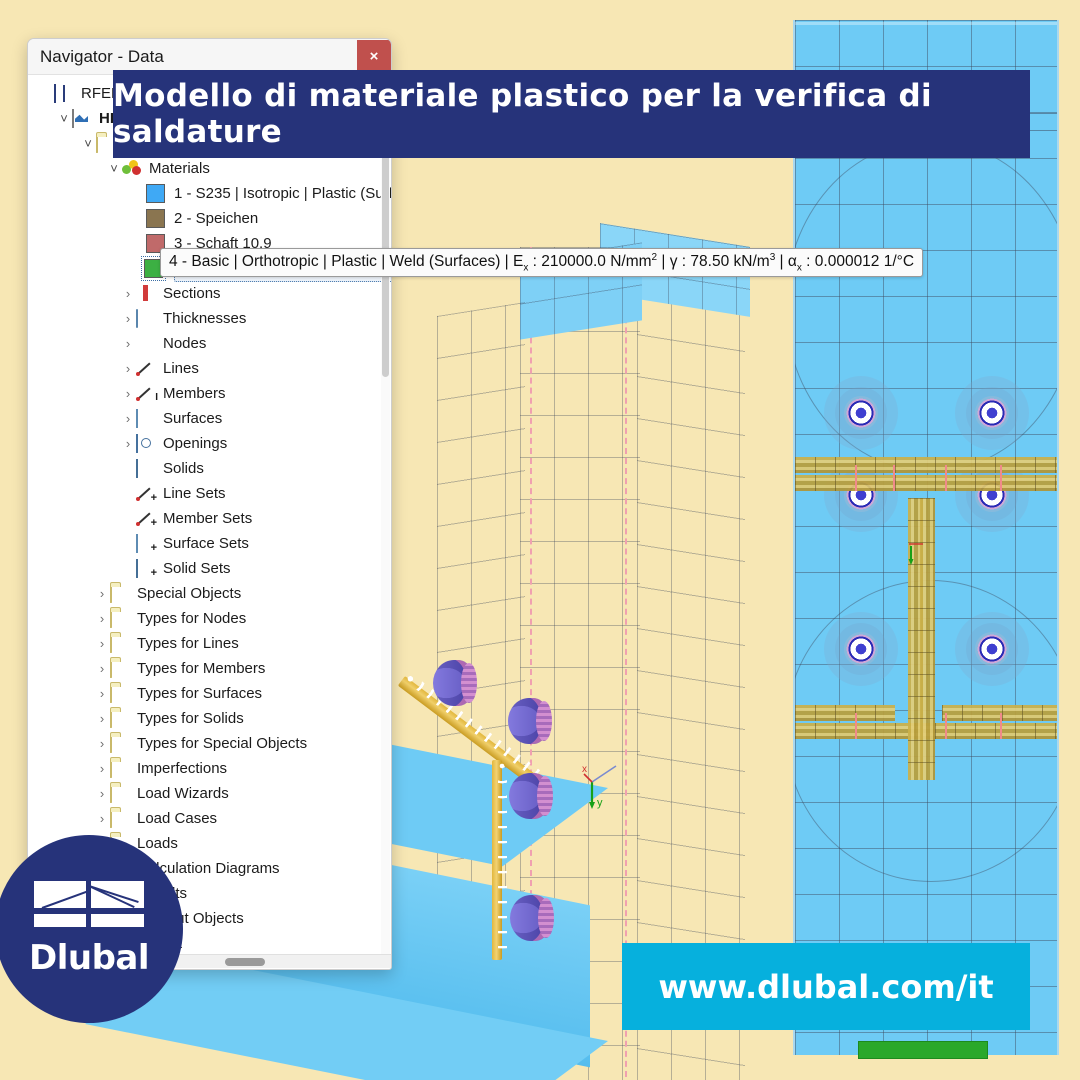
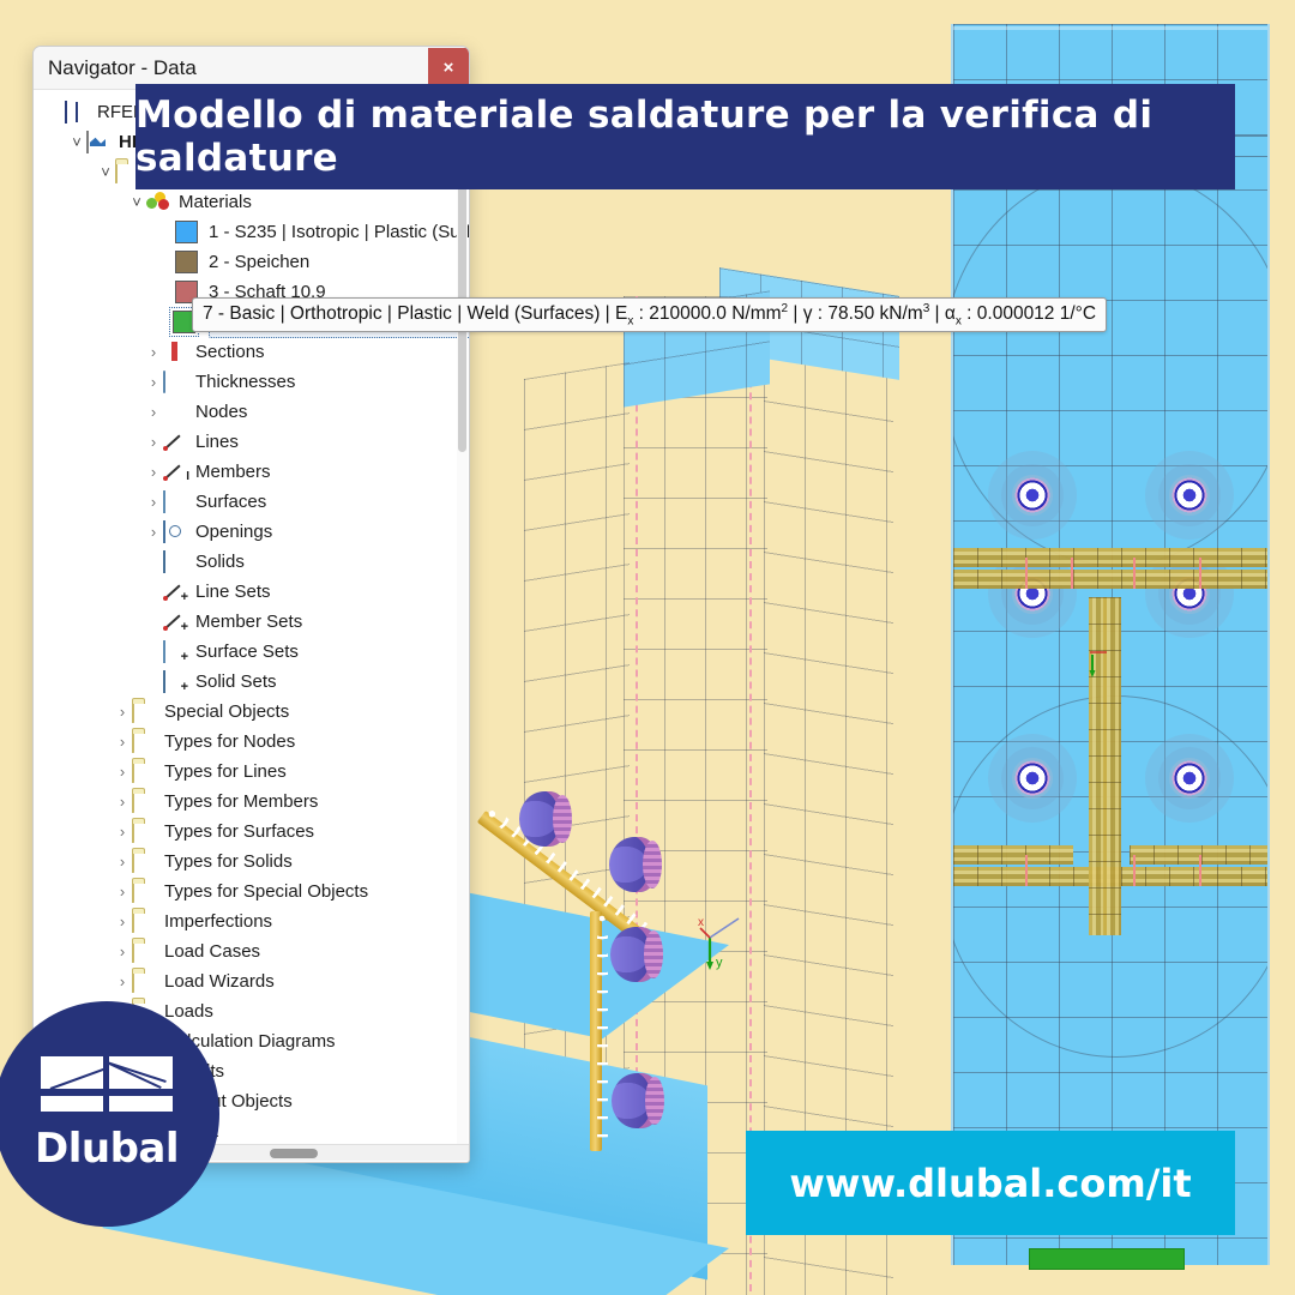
  y
  x
  Navigator - Data
  ×
  RFE
  ˅
  ˅
  ˅
  Materials
  1 - S235 | Isotropic | Plastic (Suf
  2 - Speichen
  3 - Schaft 10.9
  ›
  Sections
  ›
  Thicknesses
  ›
  Nodes
  ›
  Lines
  ›
  I
  Members
  ›
  Surfaces
  ›
  Openings
  Solids
  +
  Line Sets
  +
  Member Sets
  +
  Surface Sets
  +
  Solid Sets
  ›
  Special Objects
  ›
  Types for Nodes
  ›
  Types for Lines
  ›
  Types for Members
  ›
  Types for Surfaces
  ›
  Types for Solids
  ›
  Types for Special Objects
  ›
  Imperfections
  ›
- Load Wizards
+ Load Cases
  ›
- Load Cases
+ Load Wizards
  Loads
  culation Diagrams
- 4 - Basic | Orthotropic | Plastic | Weld (Surfaces) | Ex : 210000.0 N/mm2 | γ : 78.50 kN/m3 | αx : 0.000012 1/°C
+ 7 - Basic | Orthotropic | Plastic | Weld (Surfaces) | Ex : 210000.0 N/mm2 | γ : 78.50 kN/m3 | αx : 0.000012 1/°C
- Modello di materiale plastico per la verifica di saldature
+ Modello di materiale saldature per la verifica di saldature
  www.dlubal.com/it
  Dlubal
